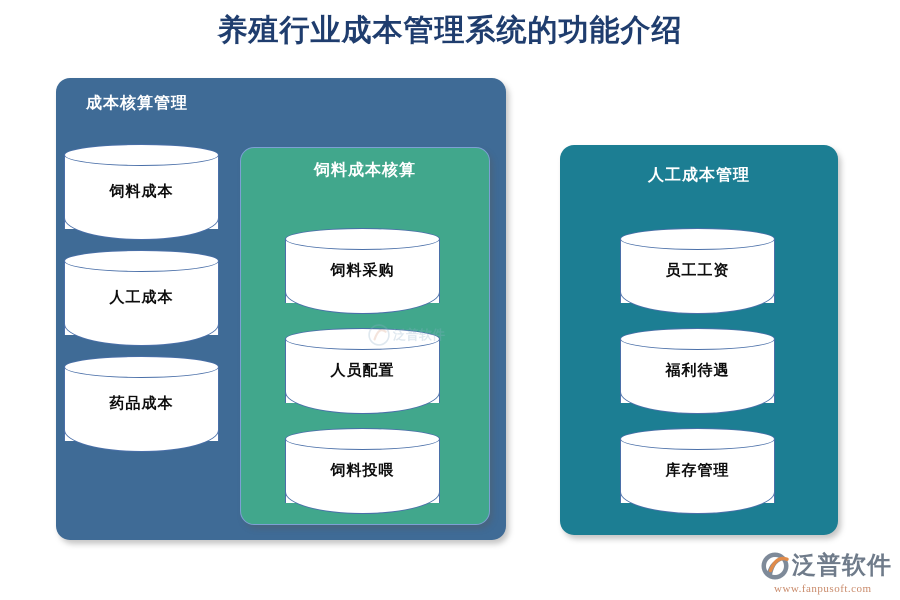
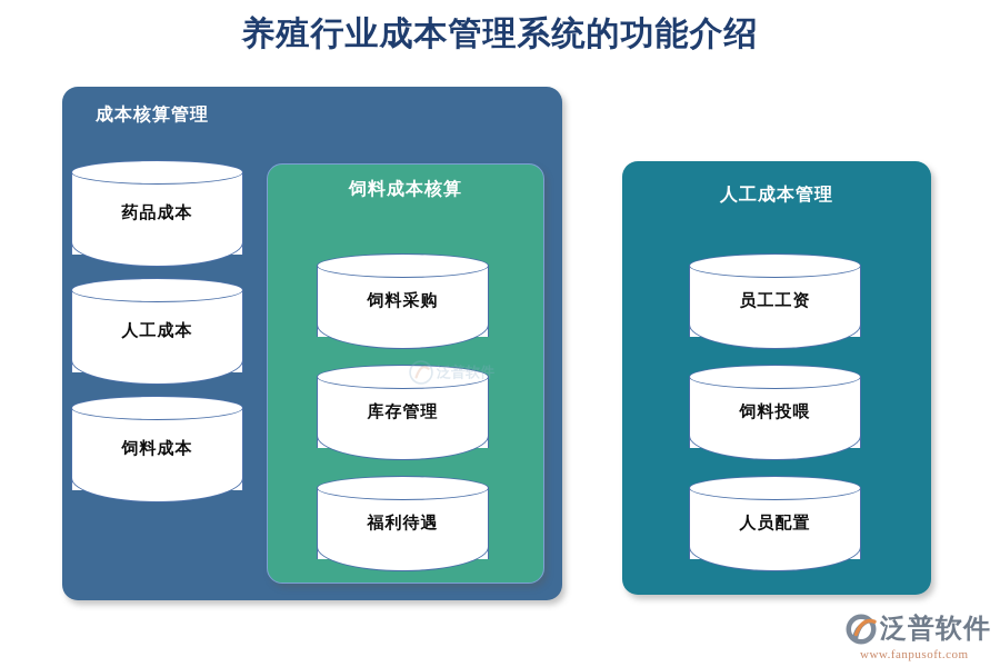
  养殖行业成本管理系统的功能介绍
  成本核算管理
- 饲料成本
+ 药品成本
  人工成本
- 药品成本
+ 饲料成本
  饲料成本核算
  泛普软件
  饲料采购
- 人员配置
+ 库存管理
- 饲料投喂
+ 福利待遇
  人工成本管理
  员工工资
- 福利待遇
+ 饲料投喂
- 库存管理
+ 人员配置
  泛普软件
  www.fanpusoft.com
